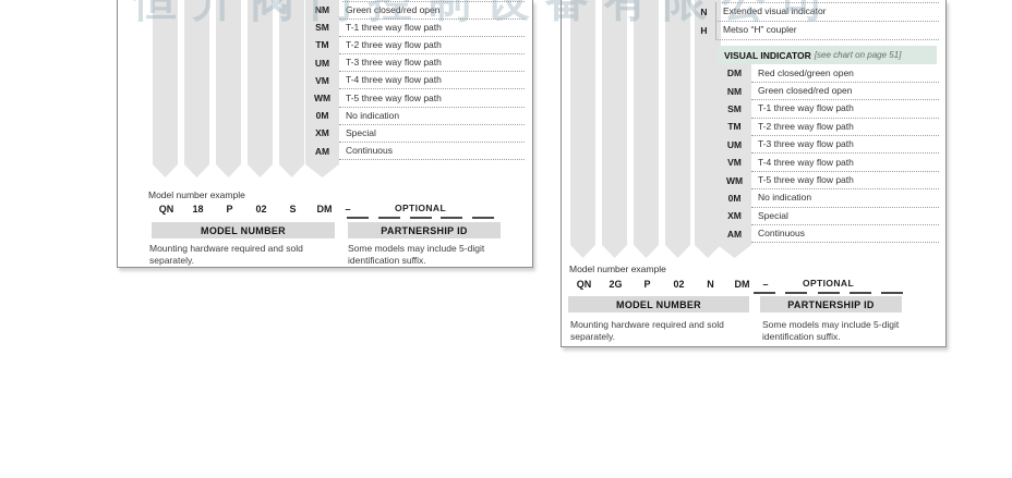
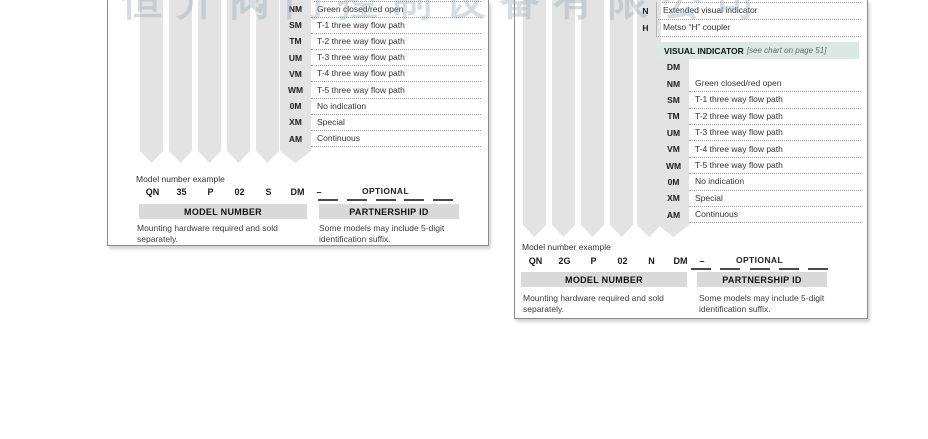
  恒升阀门控制设备有限公司
  NM
  Green closed/red open
  SM
  T-1 three way flow path
  TM
  T-2 three way flow path
  UM
  T-3 three way flow path
  VM
  T-4 three way flow path
  WM
  T-5 three way flow path
  0M
  No indication
  XM
  Special
  AM
  Continuous
  Model number example
  QN
- 18
+ 35
  P
  02
  S
  DM
  –
  OPTIONAL
  MODEL NUMBER
  PARTNERSHIP ID
  Mounting hardware required and sold separately.
  Some models may include 5-digit identification suffix.
  N
  Extended visual indicator
  H
  Metso “H” coupler
  VISUAL INDICATOR
  [see chart on page 51]
  DM
- Red closed/green open
  NM
  Green closed/red open
  SM
  T-1 three way flow path
  TM
  T-2 three way flow path
  UM
  T-3 three way flow path
  VM
  T-4 three way flow path
  WM
  T-5 three way flow path
  0M
  No indication
  XM
  Special
  AM
  Continuous
  Model number example
  QN
  2G
  P
  02
  N
  DM
  –
  OPTIONAL
  MODEL NUMBER
  PARTNERSHIP ID
  Mounting hardware required and sold separately.
  Some models may include 5-digit identification suffix.
